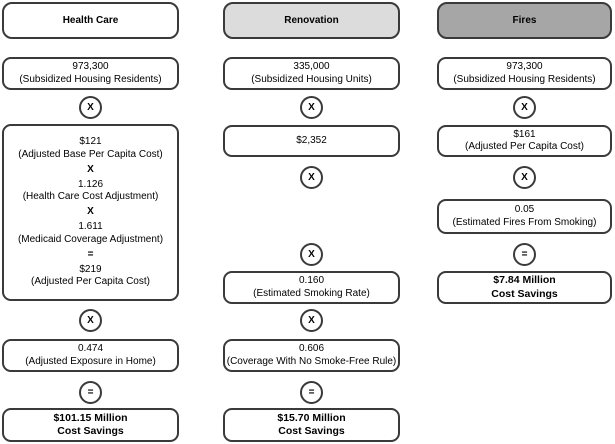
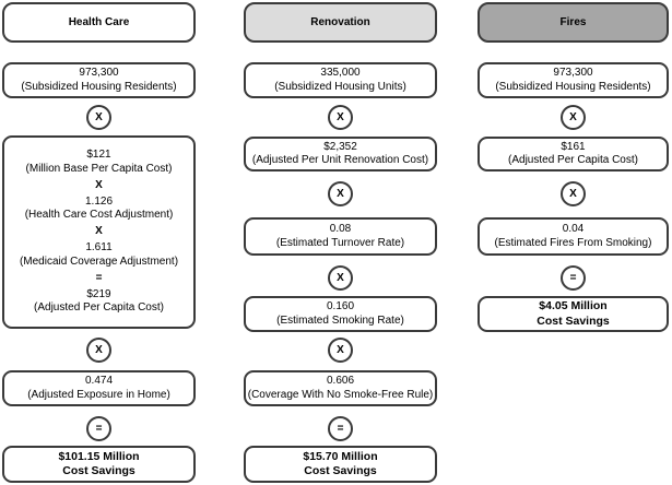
  Health Care
  973,300
  (Subsidized Housing Residents)
  X
  $121
- (Adjusted Base Per Capita Cost)
+ (Million Base Per Capita Cost)
  X
  1.126
  (Health Care Cost Adjustment)
  X
  1.611
  (Medicaid Coverage Adjustment)
  =
  $219
  (Adjusted Per Capita Cost)
  X
  0.474
  (Adjusted Exposure in Home)
  =
  $101.15 Million
  Cost Savings
  Renovation
  335,000
  (Subsidized Housing Units)
  X
  $2,352
+ (Adjusted Per Unit Renovation Cost)
  X
+ 0.08
+ (Estimated Turnover Rate)
  X
  0.160
  (Estimated Smoking Rate)
  X
  0.606
  (Coverage With No Smoke-Free Rule)
  =
  $15.70 Million
  Cost Savings
  Fires
  973,300
  (Subsidized Housing Residents)
  X
  $161
  (Adjusted Per Capita Cost)
  X
- 0.05
+ 0.04
  (Estimated Fires From Smoking)
  =
- $7.84 Million
+ $4.05 Million
  Cost Savings
